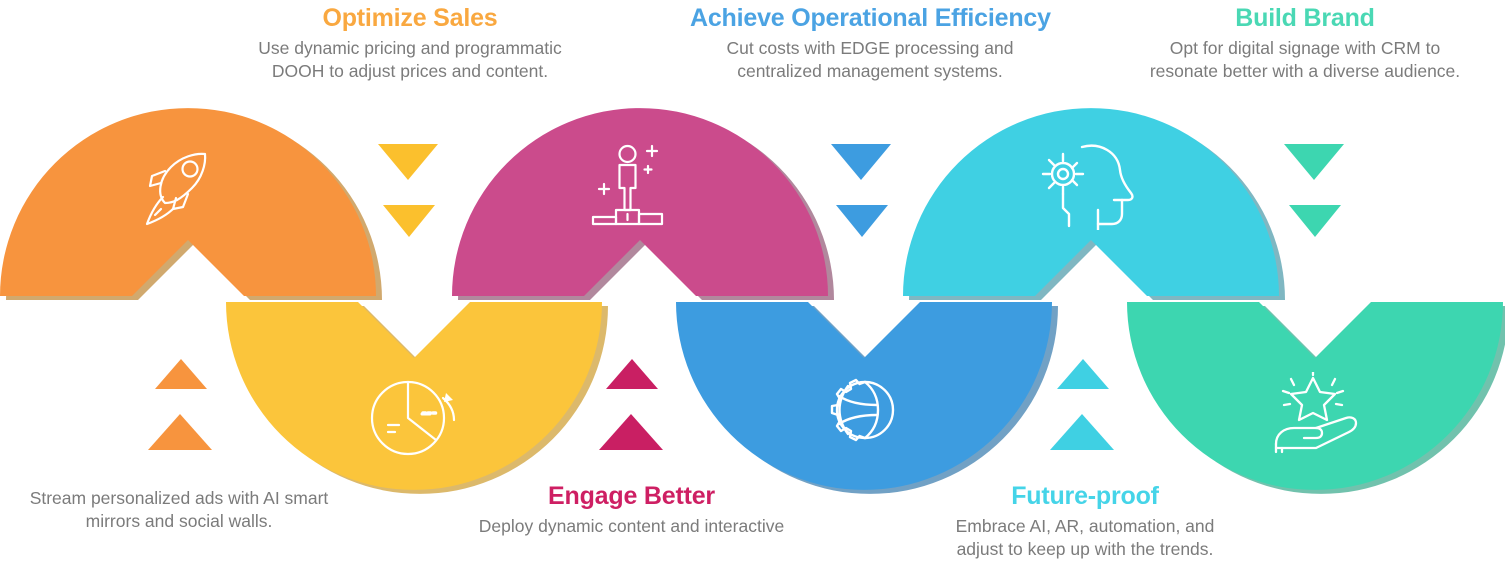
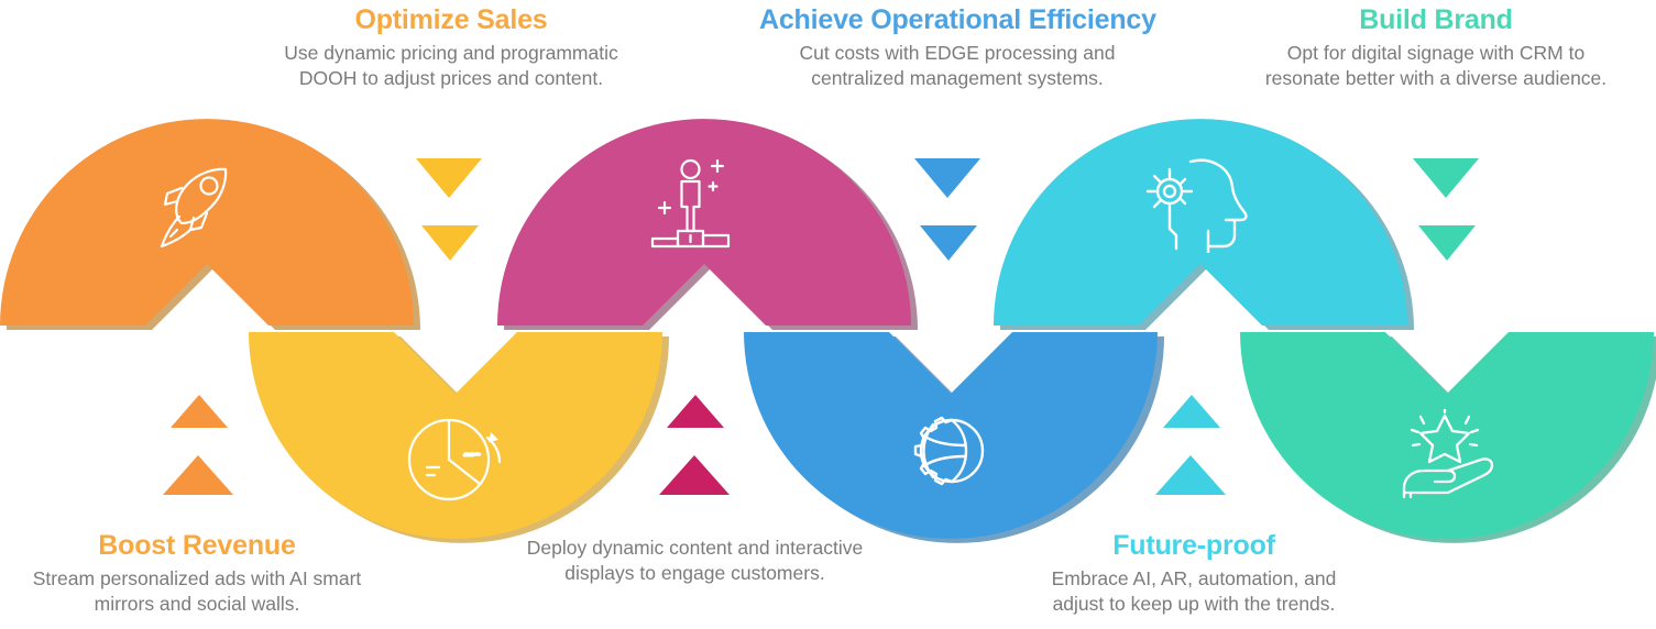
  Optimize Sales
  Use dynamic pricing and programmatic
  DOOH to adjust prices and content.
  Achieve Operational Efficiency
  Cut costs with EDGE processing and
  centralized management systems.
  Build Brand
  Opt for digital signage with CRM to
  resonate better with a diverse audience.
+ Boost Revenue
  Stream personalized ads with AI smart
  mirrors and social walls.
- Engage Better
  Deploy dynamic content and interactive
+ displays to engage customers.
  Future-proof
  Embrace AI, AR, automation, and
  adjust to keep up with the trends.
